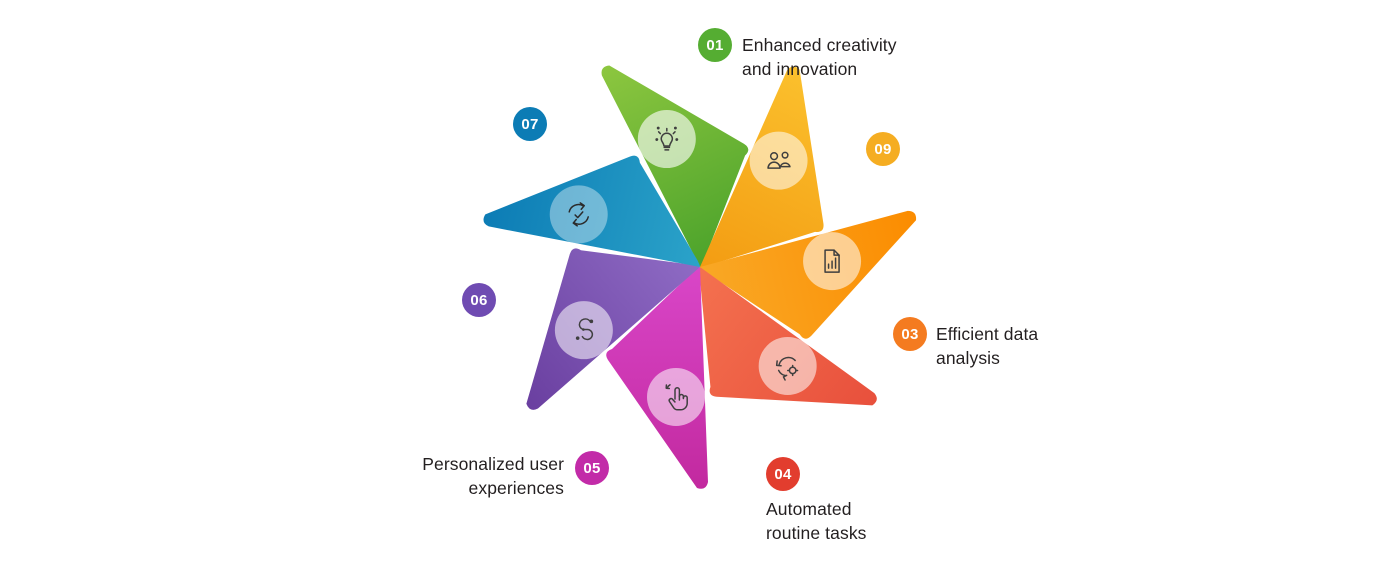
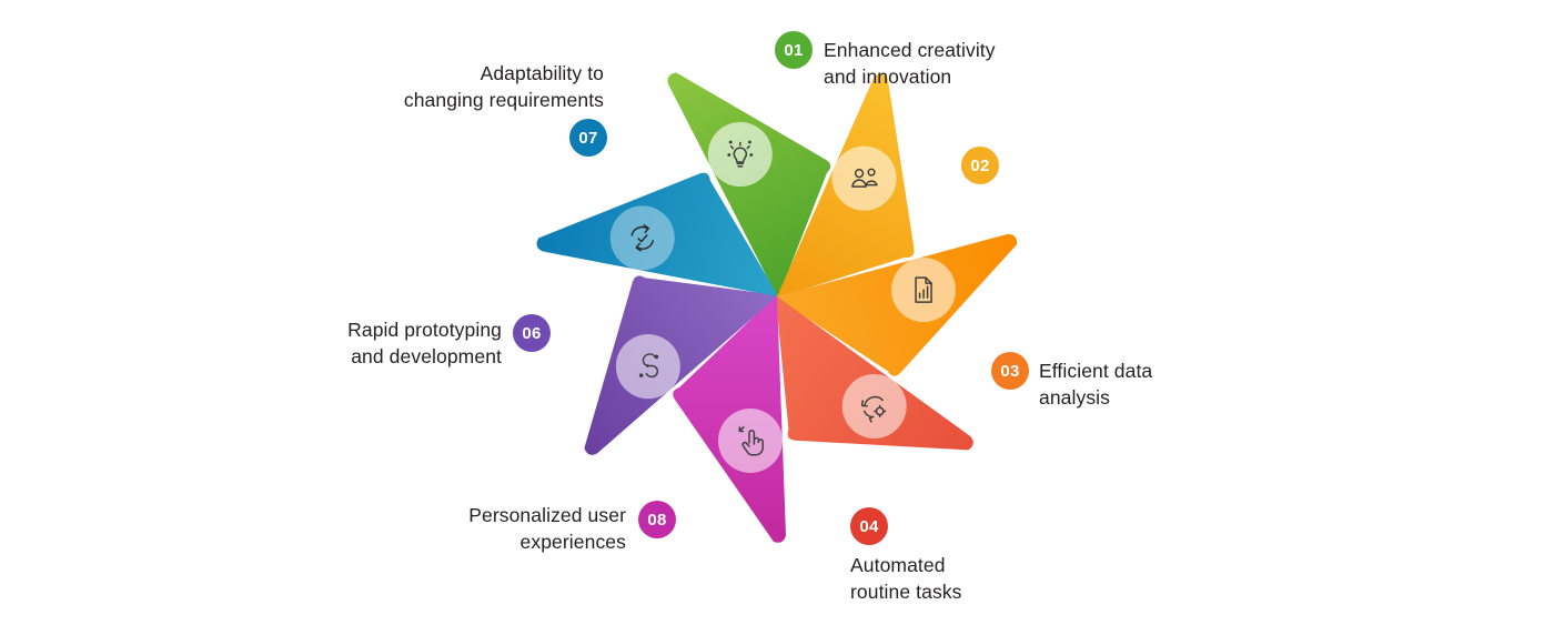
  Enhanced creativity
  and innovation
  Efficient data
  analysis
  Automated
  routine tasks
  Personalized user
  experiences
+ Rapid prototyping
+ and development
+ Adaptability to
+ changing requirements
  01
- 09
+ 02
  03
  04
- 05
+ 08
  06
  07
